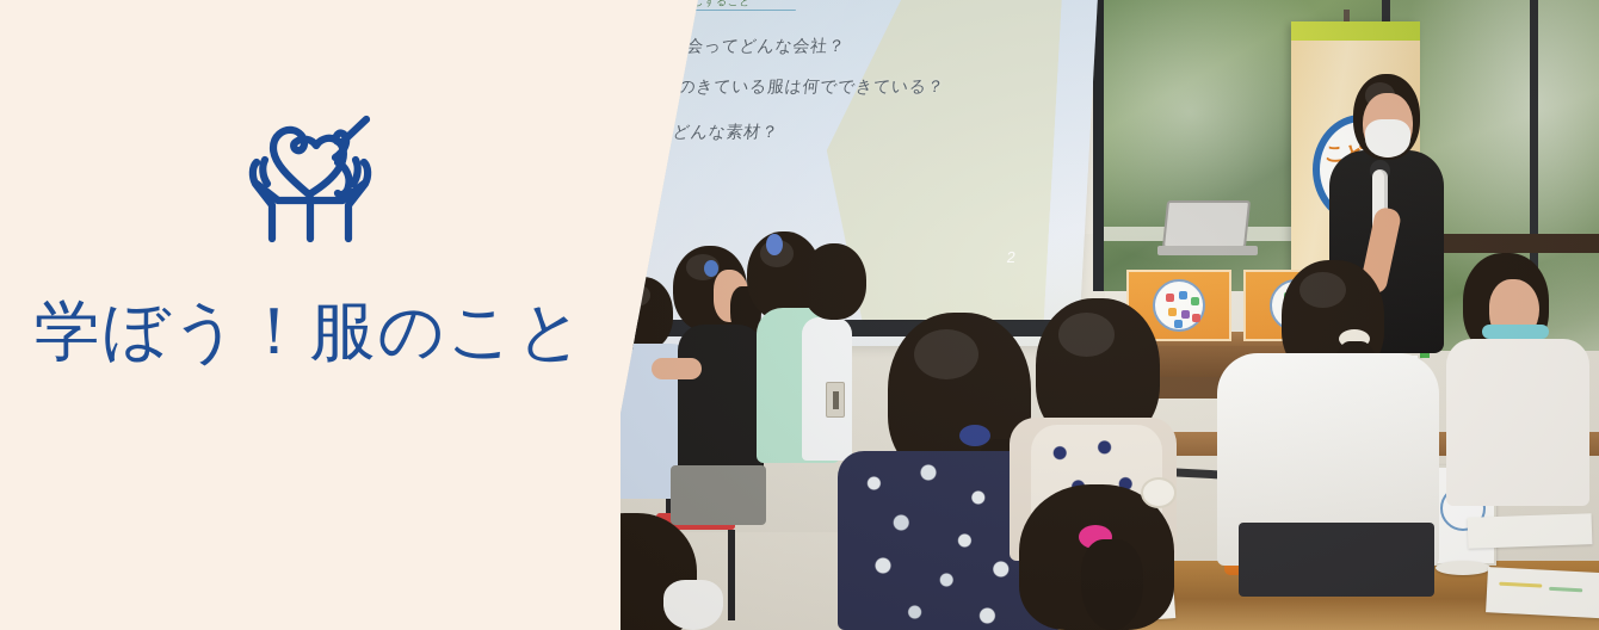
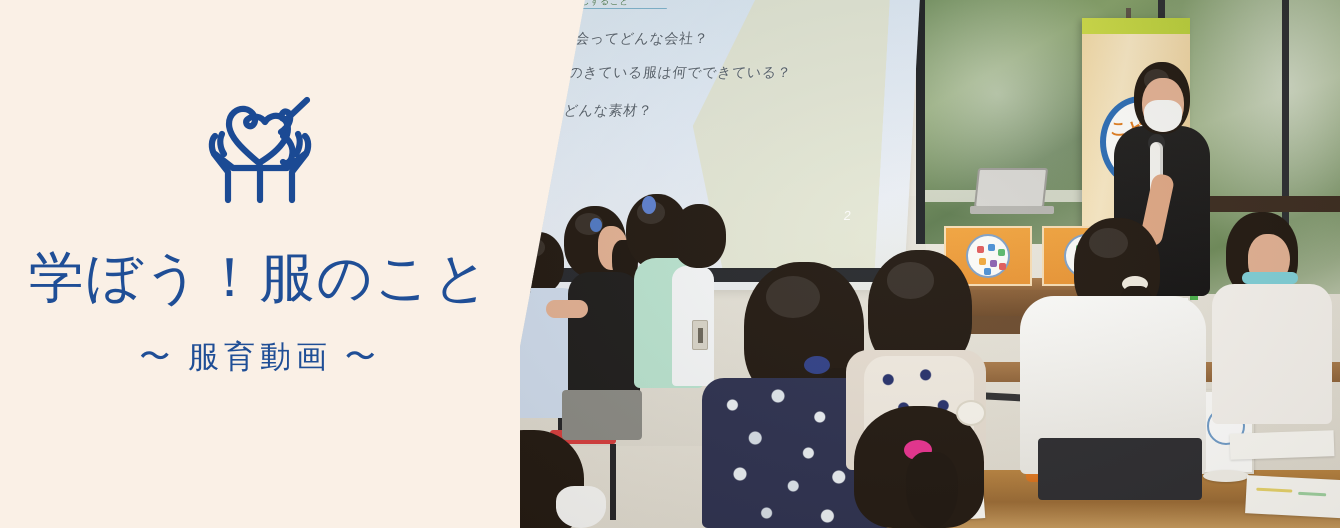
  学ぼう！服のこと
+ 〜 服育動画 〜
